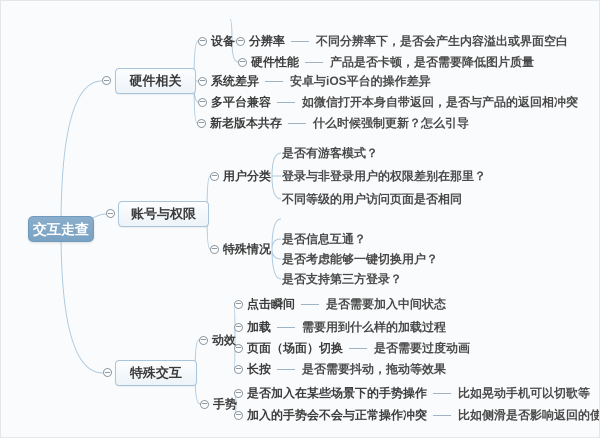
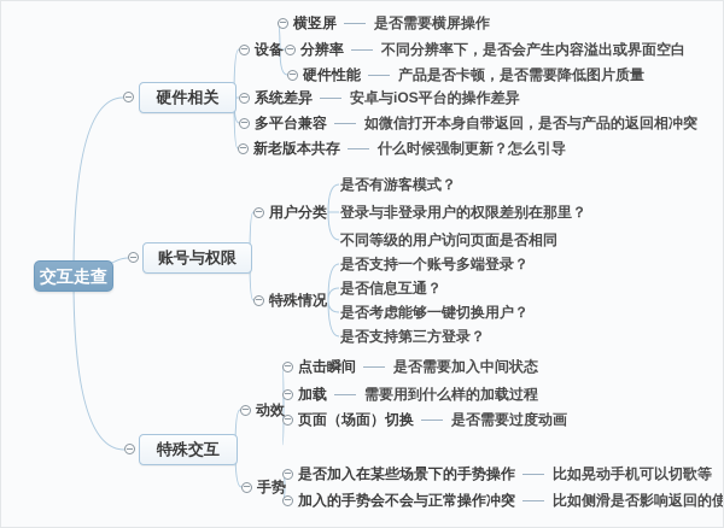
  交互走查
  硬件相关
  账号与权限
  特殊交互
  设备
+ 横竖屏
+ 是否需要横屏操作
  分辨率
  不同分辨率下，是否会产生内容溢出或界面空白
  硬件性能
  产品是否卡顿，是否需要降低图片质量
  系统差异
  安卓与iOS平台的操作差异
  多平台兼容
  如微信打开本身自带返回，是否与产品的返回相冲突
  新老版本共存
  什么时候强制更新？怎么引导
  用户分类
  是否有游客模式？
  登录与非登录用户的权限差别在那里？
  不同等级的用户访问页面是否相同
  特殊情况
+ 是否支持一个账号多端登录？
  是否信息互通？
  是否考虑能够一键切换用户？
  是否支持第三方登录？
  动效
  点击瞬间
  是否需要加入中间状态
  加载
  需要用到什么样的加载过程
  页面（场面）切换
  是否需要过度动画
- 长按
- 是否需要抖动，拖动等效果
  手势
  是否加入在某些场景下的手势操作
  比如晃动手机可以切歌等
  加入的手势会不会与正常操作冲突
  比如侧滑是否影响返回的使
